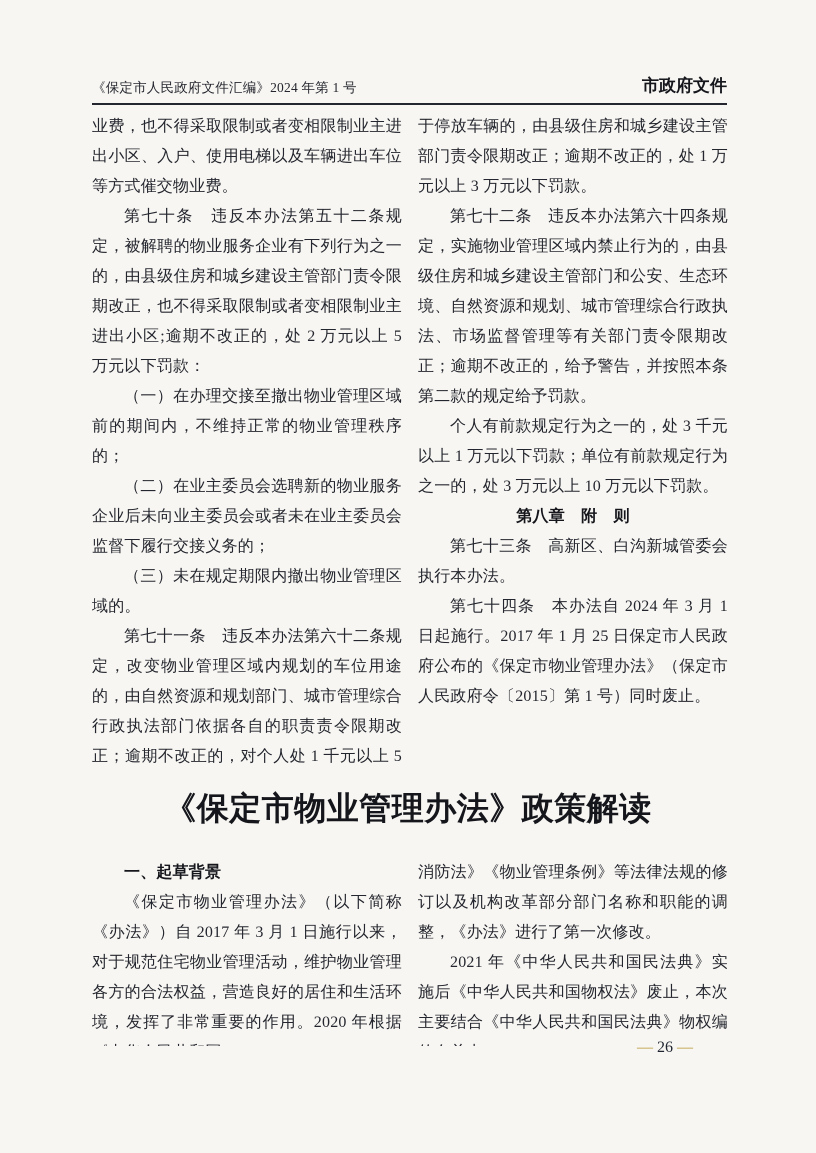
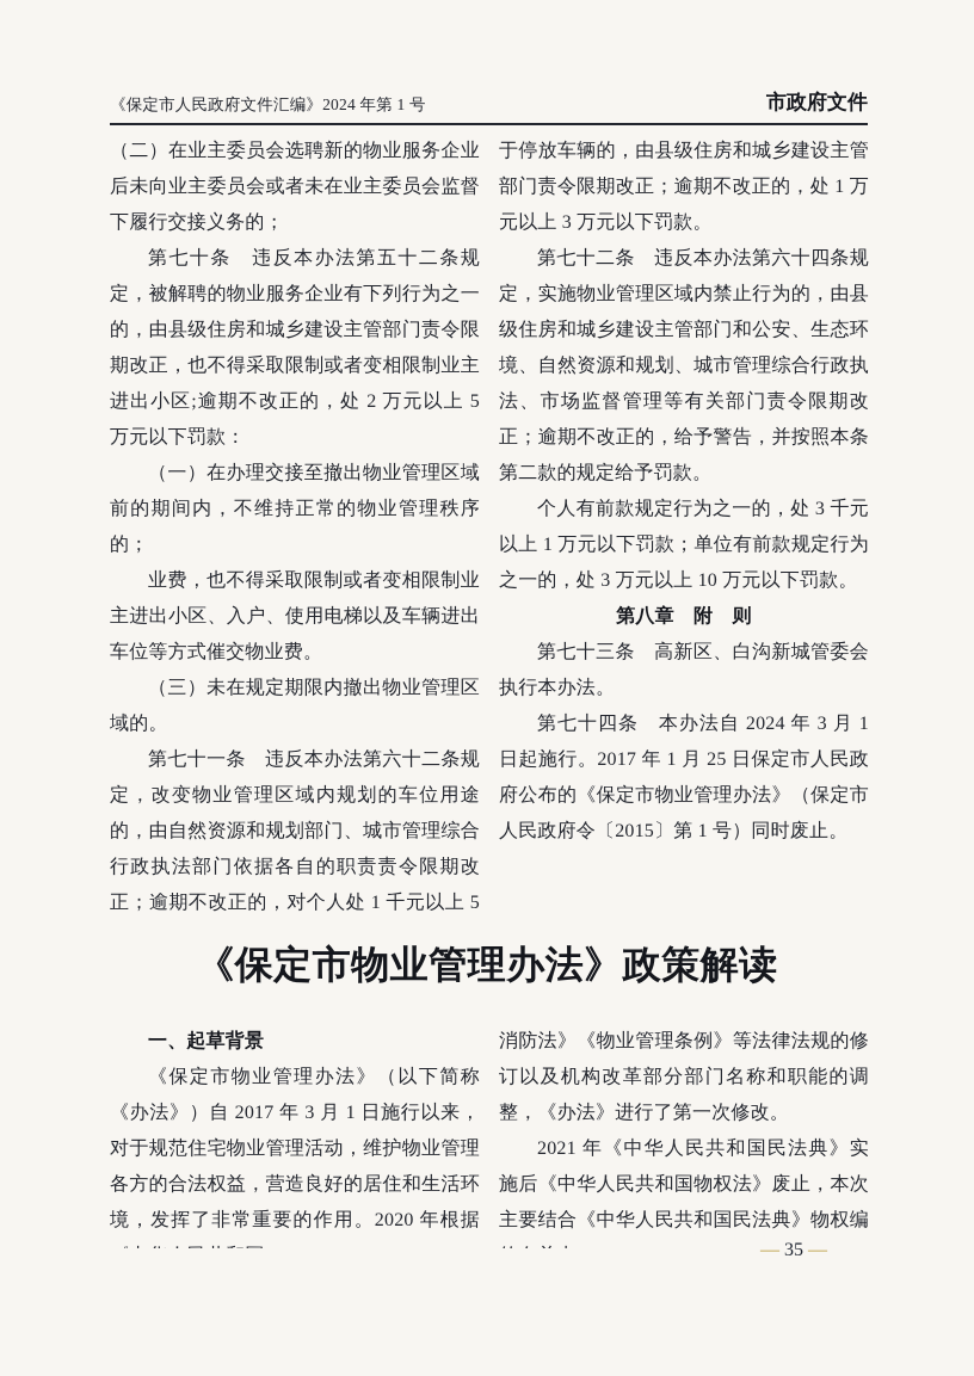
  《保定市人民政府文件汇编》2024 年第 1 号
  市政府文件
- 业费，也不得采取限制或者变相限制业主进出小区、入户、使用电梯以及车辆进出车位等方式催交物业费。
+ （二）在业主委员会选聘新的物业服务企业后未向业主委员会或者未在业主委员会监督下履行交接义务的；
  第七十条 违反本办法第五十二条规定，被解聘的物业服务企业有下列行为之一的，由县级住房和城乡建设主管部门责令限期改正，也不得采取限制或者变相限制业主进出小区;逾期不改正的，处 2 万元以上 5 万元以下罚款：
  （一）在办理交接至撤出物业管理区域前的期间内，不维持正常的物业管理秩序的；
- （二）在业主委员会选聘新的物业服务企业后未向业主委员会或者未在业主委员会监督下履行交接义务的；
+ 业费，也不得采取限制或者变相限制业主进出小区、入户、使用电梯以及车辆进出车位等方式催交物业费。
  （三）未在规定期限内撤出物业管理区域的。
  于停放车辆的，由县级住房和城乡建设主管部门责令限期改正；逾期不改正的，处 1 万元以上 3 万元以下罚款。
  第七十二条 违反本办法第六十四条规定，实施物业管理区域内禁止行为的，由县级住房和城乡建设主管部门和公安、生态环境、自然资源和规划、城市管理综合行政执法、市场监督管理等有关部门责令限期改正；逾期不改正的，给予警告，并按照本条第二款的规定给予罚款。
  个人有前款规定行为之一的，处 3 千元以上 1 万元以下罚款；单位有前款规定行为之一的，处 3 万元以上 10 万元以下罚款。
  第八章 附 则
  第七十三条 高新区、白沟新城管委会执行本办法。
  第七十四条 本办法自 2024 年 3 月 1 日起施行。2017 年 1 月 25 日保定市人民政府公布的《保定市物业管理办法》（保定市人民政府令〔2015〕第 1 号）同时废止。
  《保定市物业管理办法》政策解读
  一、起草背景
  《保定市物业管理办法》（以下简称《办法》）自 2017 年 3 月 1 日施行以来，对于规范住宅物业管理活动，维护物业管理各方的合法权益，营造良好的居住和生活环境，发挥了非常重要的作用。2020 年根据
  消防法》《物业管理条例》等法律法规的修订以及机构改革部分部门名称和职能的调整，《办法》进行了第一次修改。
  2021 年《中华人民共和国民法典》实施后《中华人民共和国物权法》废止，本次主要结合《中华人民共和国民法典》物权编
- — 26 —
+ — 35 —
